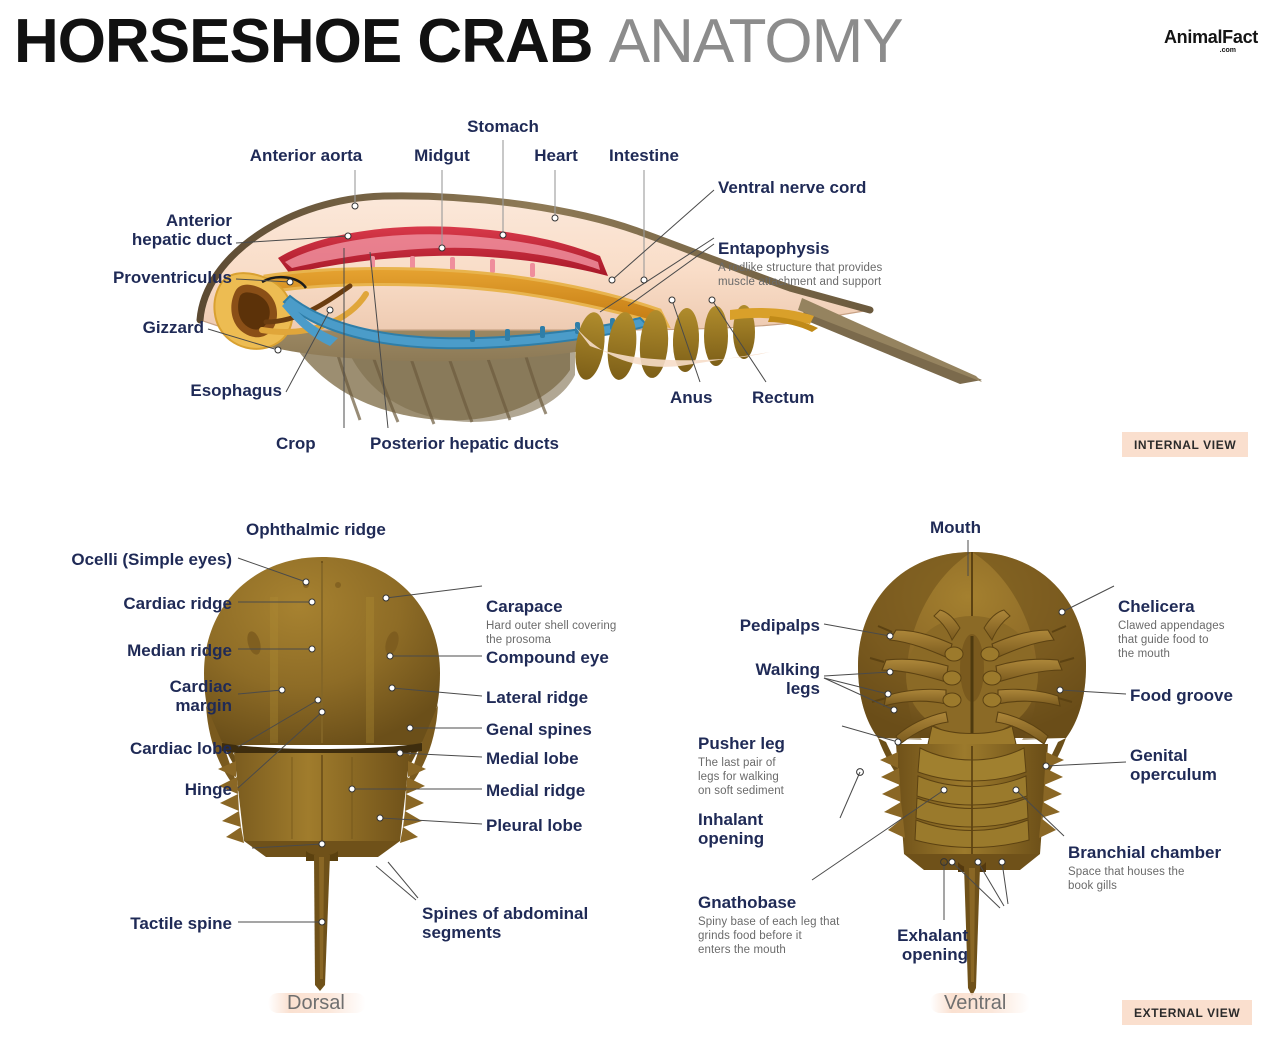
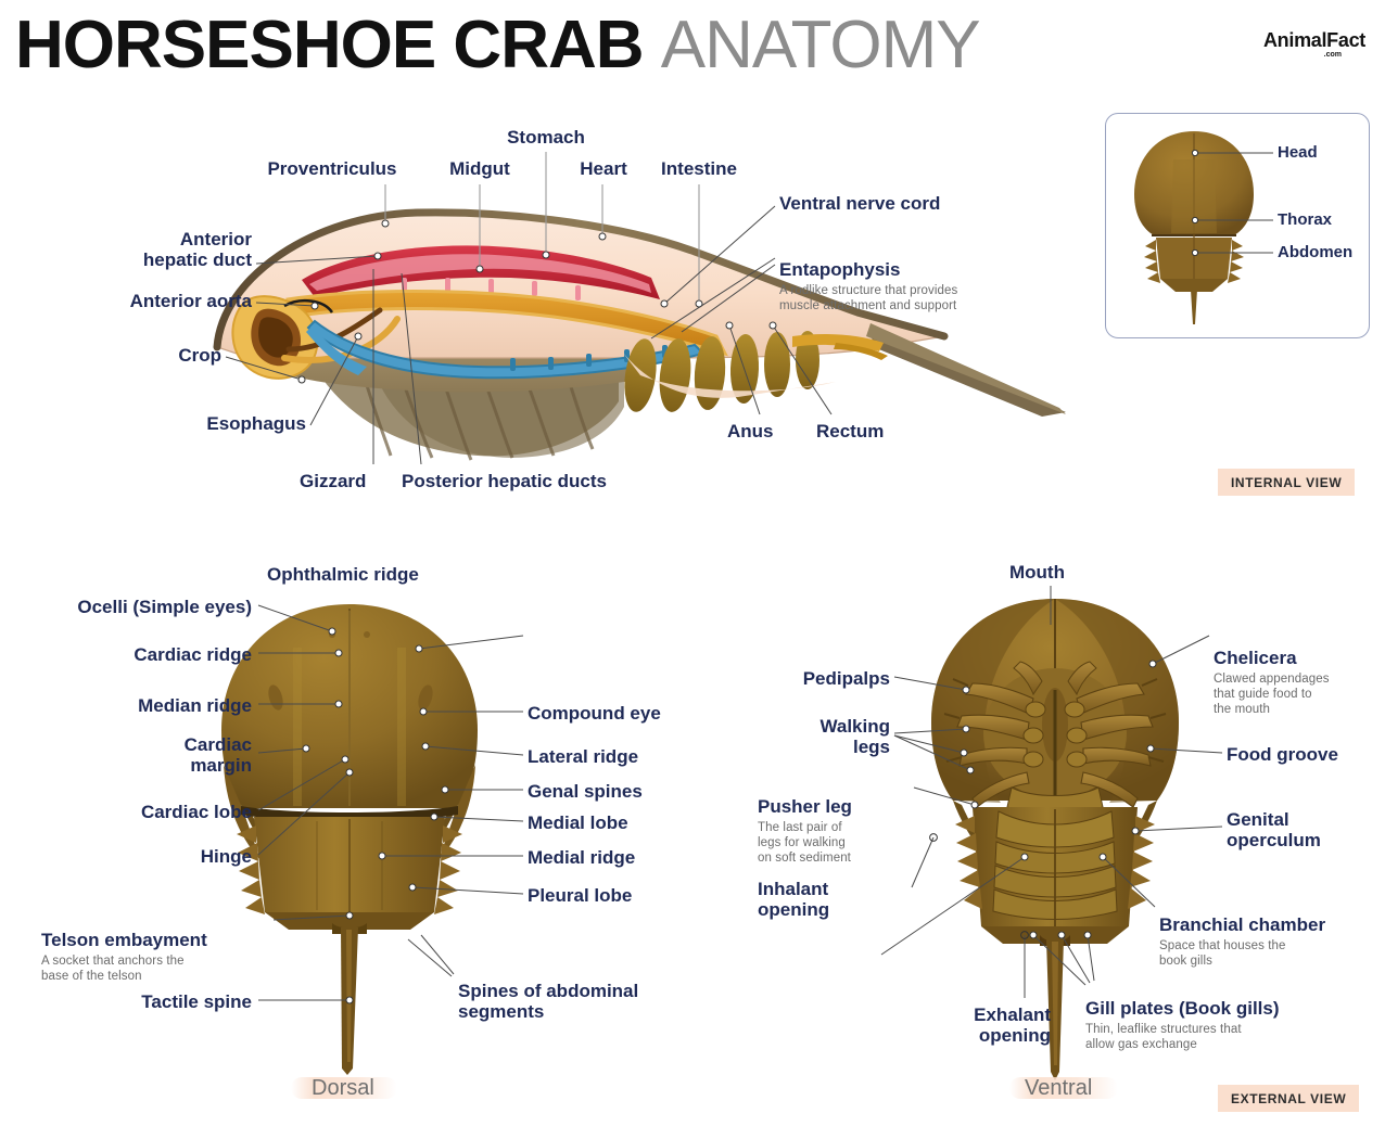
  HORSESHOE CRAB ANATOMY
  AnimalFact
- Anterior aorta
+ Proventriculus
  Stomach
  Midgut
  Heart
  Intestine
  Ventral nerve cord
  Entapophysis
  A rodlike structure that provides
  muscle attachment and support
  Anterior
  hepatic duct
- Proventriculus
+ Anterior aorta
- Gizzard
+ Crop
  Esophagus
- Crop
+ Gizzard
  Posterior hepatic ducts
  Anus
  Rectum
+ Head
+ Thorax
+ Abdomen
  INTERNAL VIEW
  Ophthalmic ridge
  Ocelli (Simple eyes)
  Cardiac ridge
  Median ridge
  Cardiac
  margin
  Cardiac lobe
  Hinge
+ Telson embayment
+ A socket that anchors the
+ base of the telson
  Tactile spine
- Carapace
- Hard outer shell covering
- the prosoma
  Compound eye
  Lateral ridge
  Genal spines
  Medial lobe
  Medial ridge
  Pleural lobe
  Spines of abdominal
  segments
  Dorsal
  Mouth
  Pedipalps
  Walking
  legs
  Pusher leg
  The last pair of
  legs for walking
  on soft sediment
  Inhalant
  opening
- Gnathobase
- Spiny base of each leg that
- grinds food before it
- enters the mouth
  Exhalant
  opening
  Chelicera
  Clawed appendages
  that guide food to
  the mouth
  Food groove
  Genital
  operculum
  Branchial chamber
  Space that houses the
  book gills
+ Gill plates (Book gills)
+ Thin, leaflike structures that
+ allow gas exchange
  Ventral
  EXTERNAL VIEW
